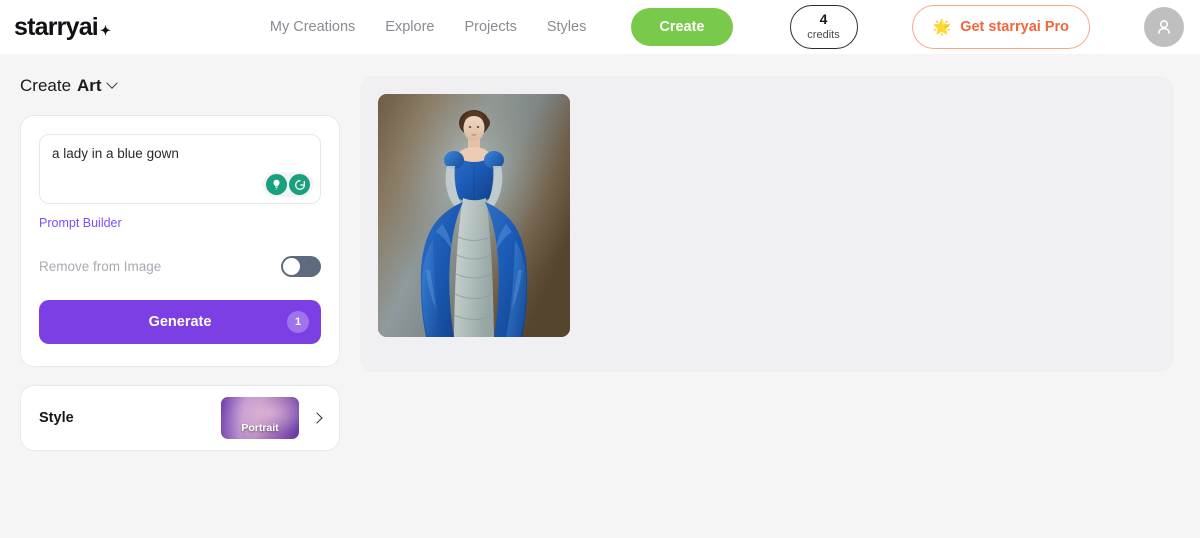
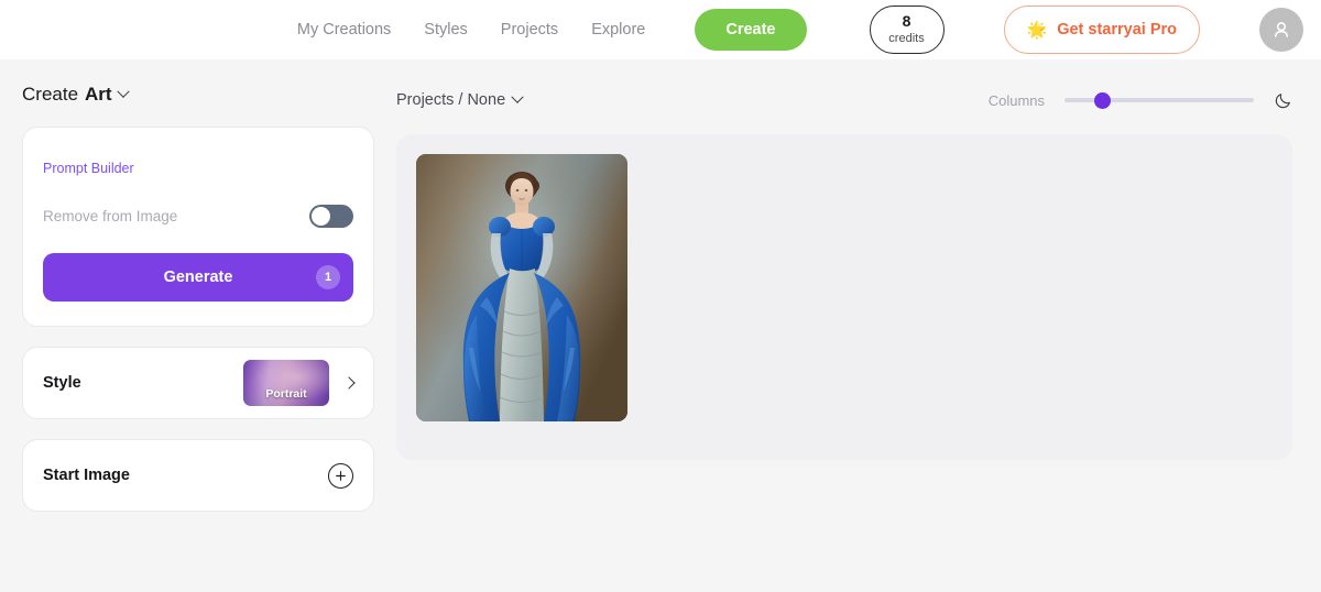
- starryai
- ✦
  My Creations
- Explore
+ Styles
  Projects
- Styles
+ Explore
  Create
- 4
+ 8
  credits
  🌟
  Get starryai Pro
  Create
  Art
- a lady in a blue gown
  Prompt Builder
  Remove from Image
  Generate
  1
  Style
  Portrait
+ Start Image
+ Projects / None
+ Columns
